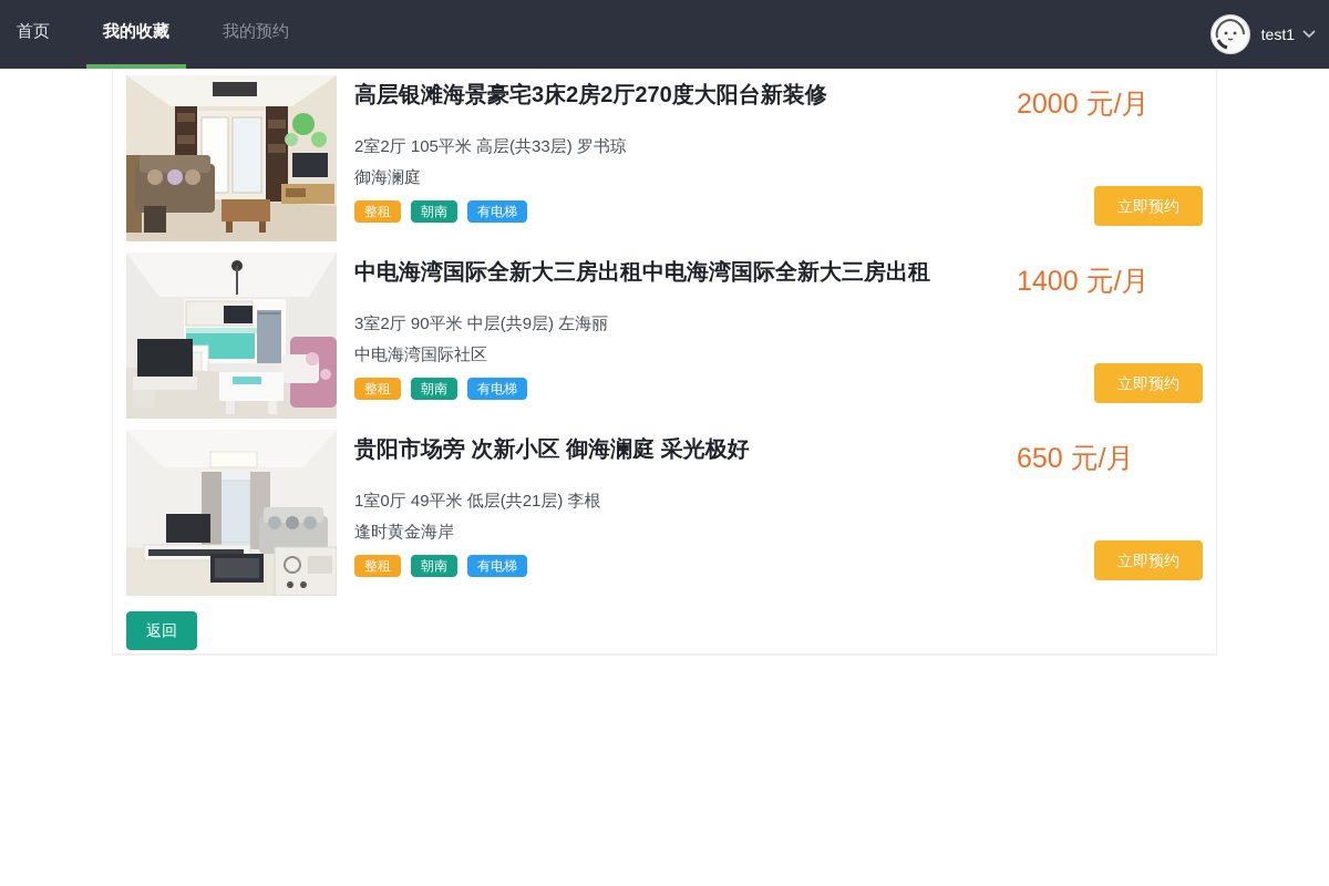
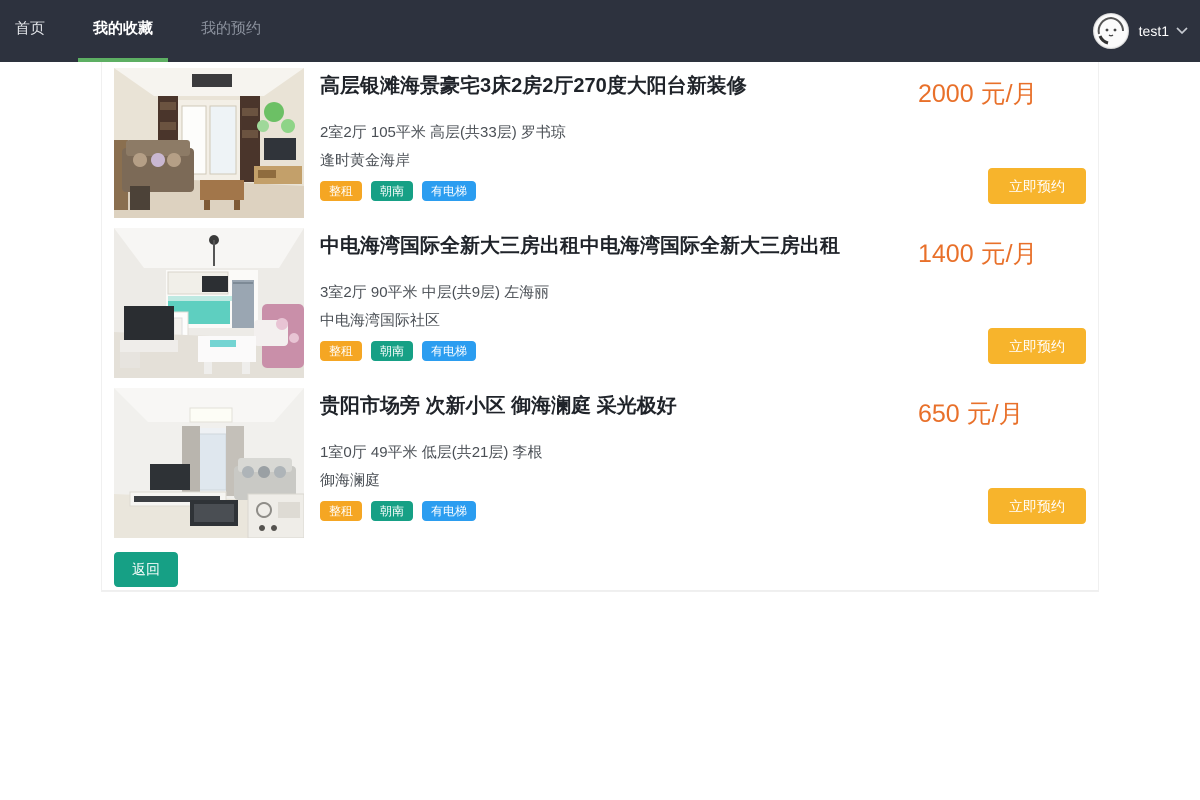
  首页
  我的收藏
  我的预约
  test1
  高层银滩海景豪宅3床2房2厅270度大阳台新装修
  2室2厅 105平米 高层(共33层) 罗书琼
- 御海澜庭
+ 逢时黄金海岸
  整租
  朝南
  有电梯
  2000 元/月
  立即预约
  中电海湾国际全新大三房出租中电海湾国际全新大三房出租
  3室2厅 90平米 中层(共9层) 左海丽
  中电海湾国际社区
  整租
  朝南
  有电梯
  1400 元/月
  立即预约
  贵阳市场旁 次新小区 御海澜庭 采光极好
  1室0厅 49平米 低层(共21层) 李根
- 逢时黄金海岸
+ 御海澜庭
  整租
  朝南
  有电梯
  650 元/月
  立即预约
  返回
